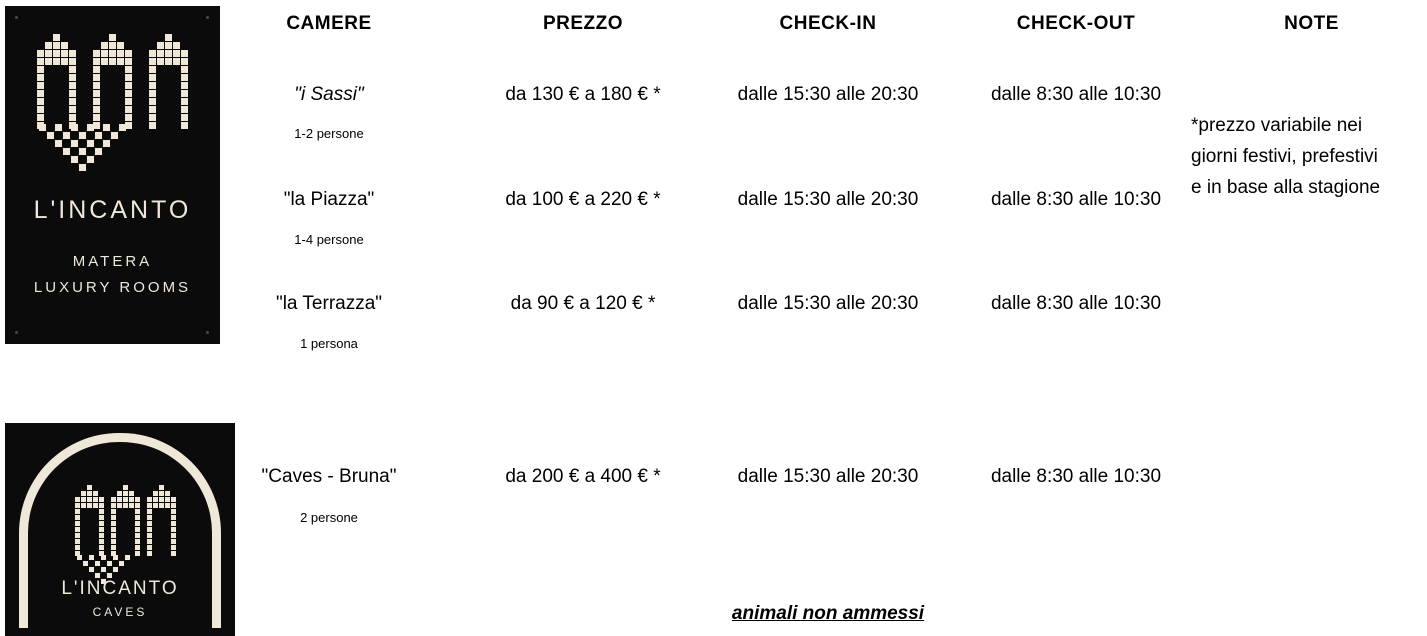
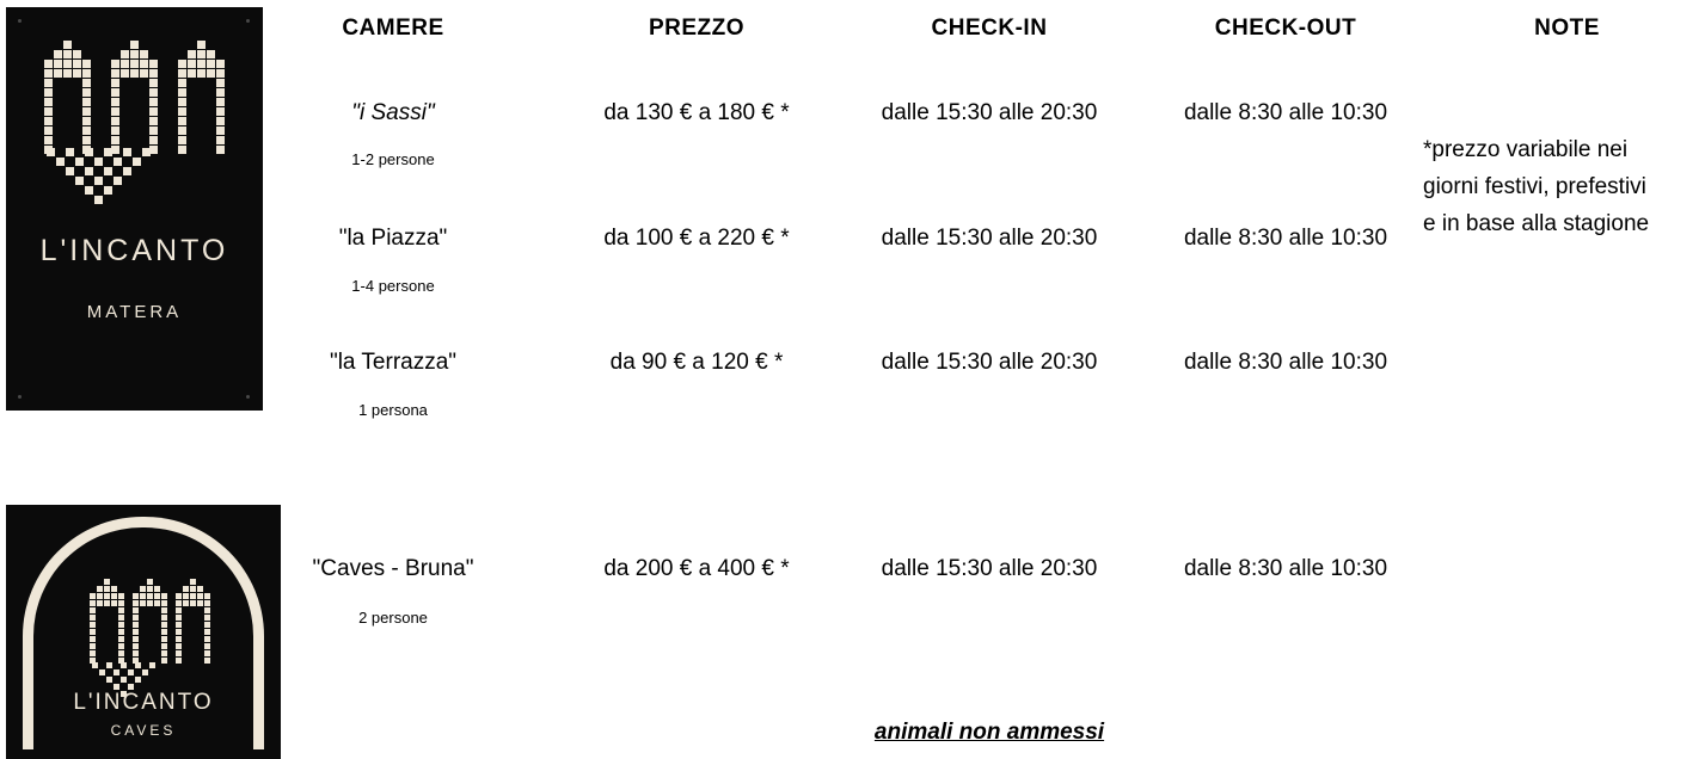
  L'INCANTO
  MATERA
- LUXURY ROOMS
  L'INCANTO
  CAVES
  CAMERE
  PREZZO
  CHECK-IN
  CHECK-OUT
  NOTE
  "i Sassi"
  1-2 persone
  da 130 € a 180 € *
  dalle 15:30 alle 20:30
  dalle 8:30 alle 10:30
  "la Piazza"
  1-4 persone
  da 100 € a 220 € *
  dalle 15:30 alle 20:30
  dalle 8:30 alle 10:30
  "la Terrazza"
  1 persona
  da 90 € a 120 € *
  dalle 15:30 alle 20:30
  dalle 8:30 alle 10:30
  "Caves - Bruna"
  2 persone
  da 200 € a 400 € *
  dalle 15:30 alle 20:30
  dalle 8:30 alle 10:30
  *prezzo variabile nei
  giorni festivi, prefestivi
  e in base alla stagione
  animali non ammessi
